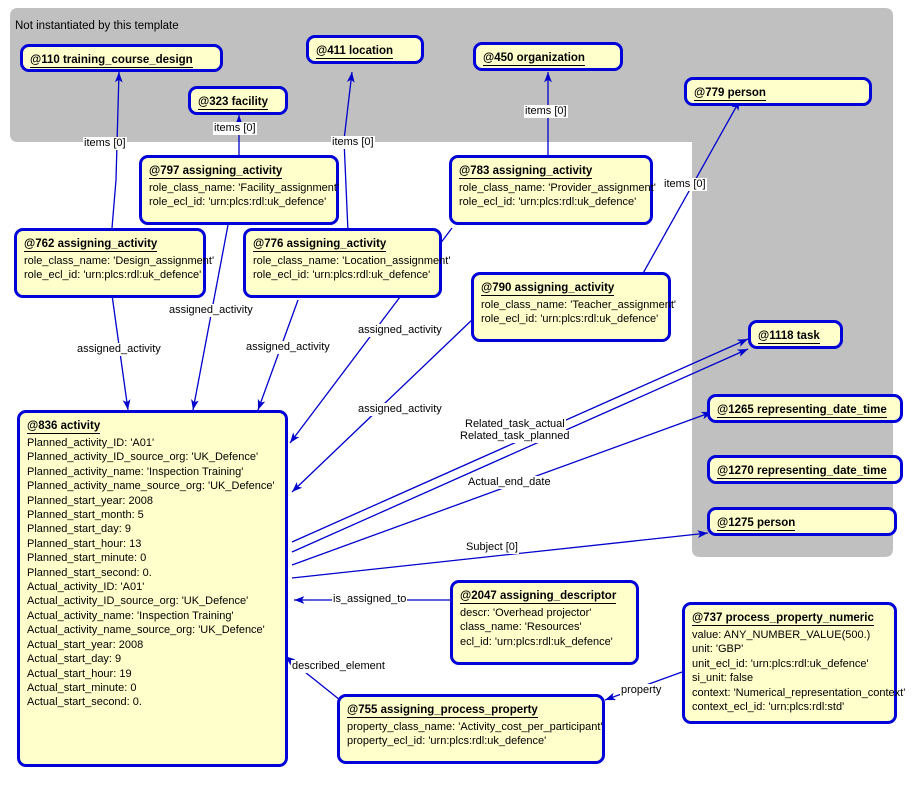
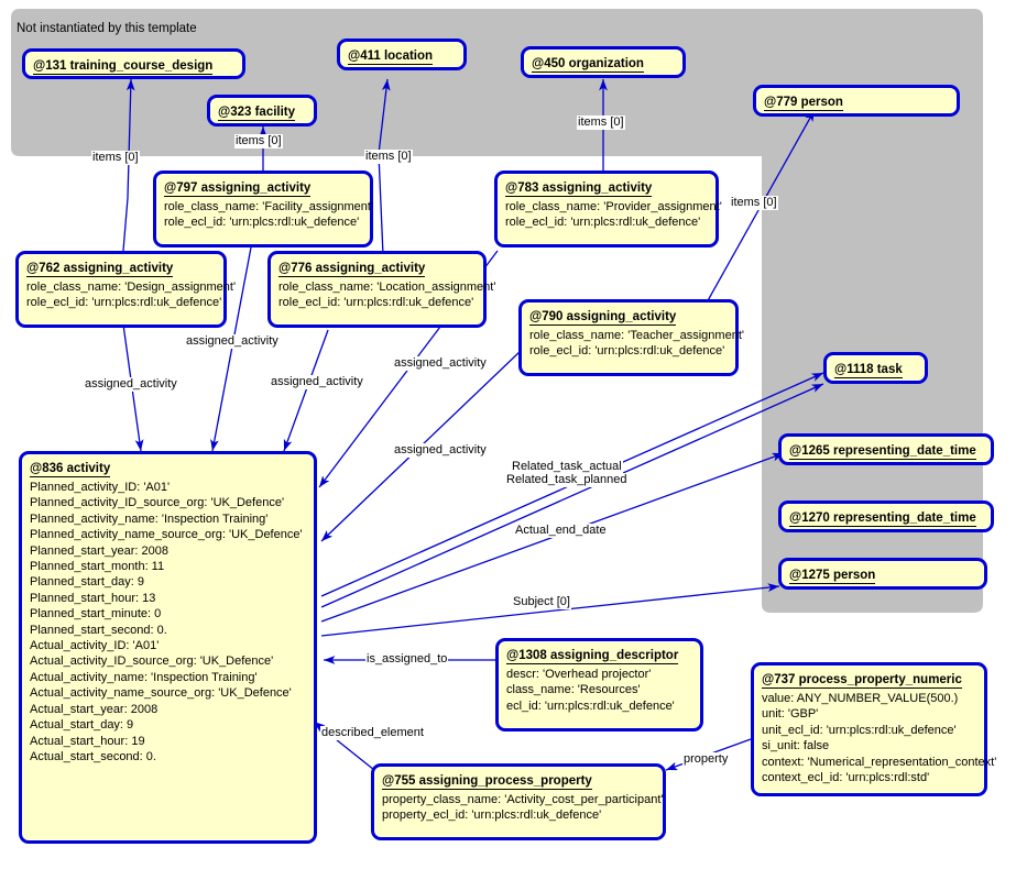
  Not instantiated by this template
- @110 training_course_design
+ @131 training_course_design
  @411 location
  @450 organization
  @779 person
  @323 facility
  @797 assigning_activity
  role_class_name: 'Facility_assignment'
  role_ecl_id: 'urn:plcs:rdl:uk_defence'
  @783 assigning_activity
  role_class_name: 'Provider_assignment'
  role_ecl_id: 'urn:plcs:rdl:uk_defence'
  @762 assigning_activity
  role_class_name: 'Design_assignment'
  role_ecl_id: 'urn:plcs:rdl:uk_defence'
  @776 assigning_activity
  role_class_name: 'Location_assignment'
  role_ecl_id: 'urn:plcs:rdl:uk_defence'
  @790 assigning_activity
  role_class_name: 'Teacher_assignment'
  role_ecl_id: 'urn:plcs:rdl:uk_defence'
  @1118 task
  @1265 representing_date_time
  @1270 representing_date_time
  @1275 person
  @836 activity
  Planned_activity_ID: 'A01'
  Planned_activity_ID_source_org: 'UK_Defence'
  Planned_activity_name: 'Inspection Training'
  Planned_activity_name_source_org: 'UK_Defence'
  Planned_start_year: 2008
- Planned_start_month: 5
+ Planned_start_month: 11
  Planned_start_day: 9
  Planned_start_hour: 13
  Planned_start_minute: 0
  Planned_start_second: 0.
  Actual_activity_ID: 'A01'
  Actual_activity_ID_source_org: 'UK_Defence'
  Actual_activity_name: 'Inspection Training'
  Actual_activity_name_source_org: 'UK_Defence'
  Actual_start_year: 2008
  Actual_start_day: 9
  Actual_start_hour: 19
- Actual_start_minute: 0
  Actual_start_second: 0.
- @2047 assigning_descriptor
+ @1308 assigning_descriptor
  descr: 'Overhead projector'
  class_name: 'Resources'
  ecl_id: 'urn:plcs:rdl:uk_defence'
  @755 assigning_process_property
  property_class_name: 'Activity_cost_per_participant'
  property_ecl_id: 'urn:plcs:rdl:uk_defence'
  @737 process_property_numeric
  value: ANY_NUMBER_VALUE(500.)
  unit: 'GBP'
  unit_ecl_id: 'urn:plcs:rdl:uk_defence'
  si_unit: false
  context: 'Numerical_representation_context'
  context_ecl_id: 'urn:plcs:rdl:std'
  items [0]
  items [0]
  items [0]
  items [0]
  items [0]
  assigned_activity
  assigned_activity
  assigned_activity
  assigned_activity
  assigned_activity
  Related_task_actual
  Related_task_planned
  Actual_end_date
  Subject [0]
  is_assigned_to
  described_element
  property
